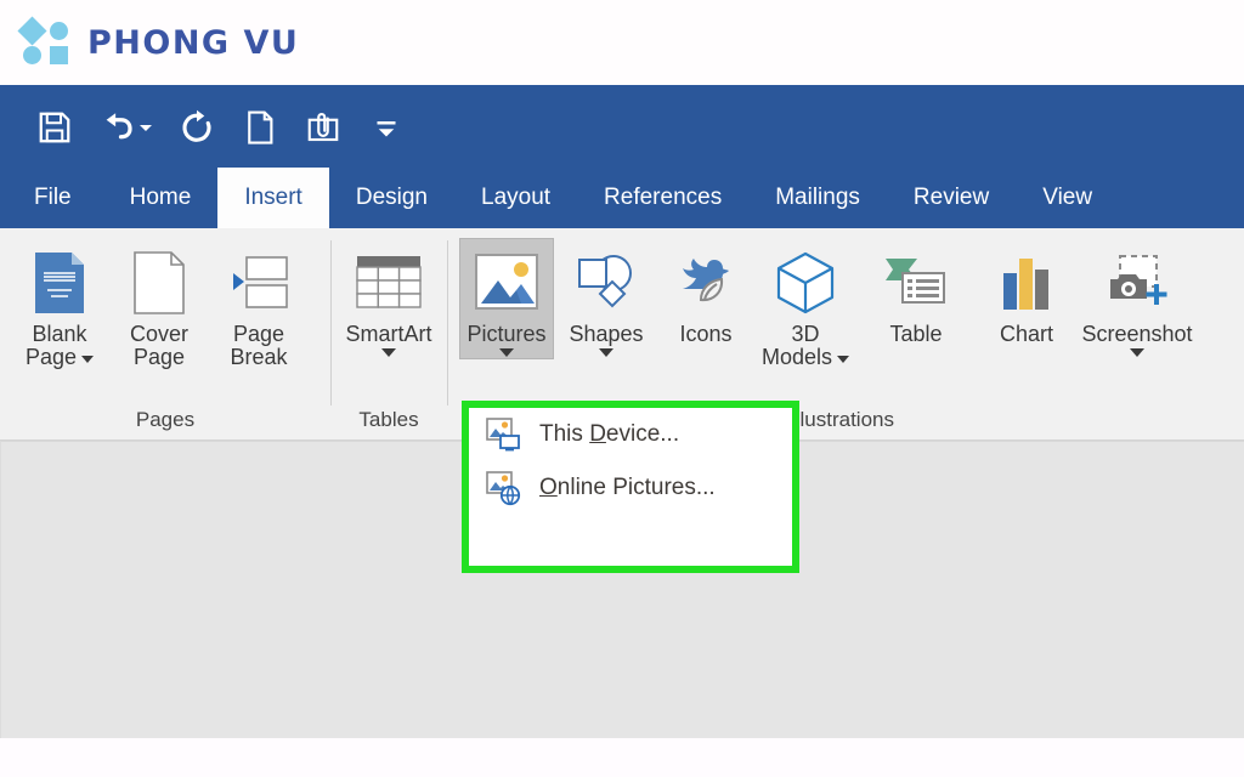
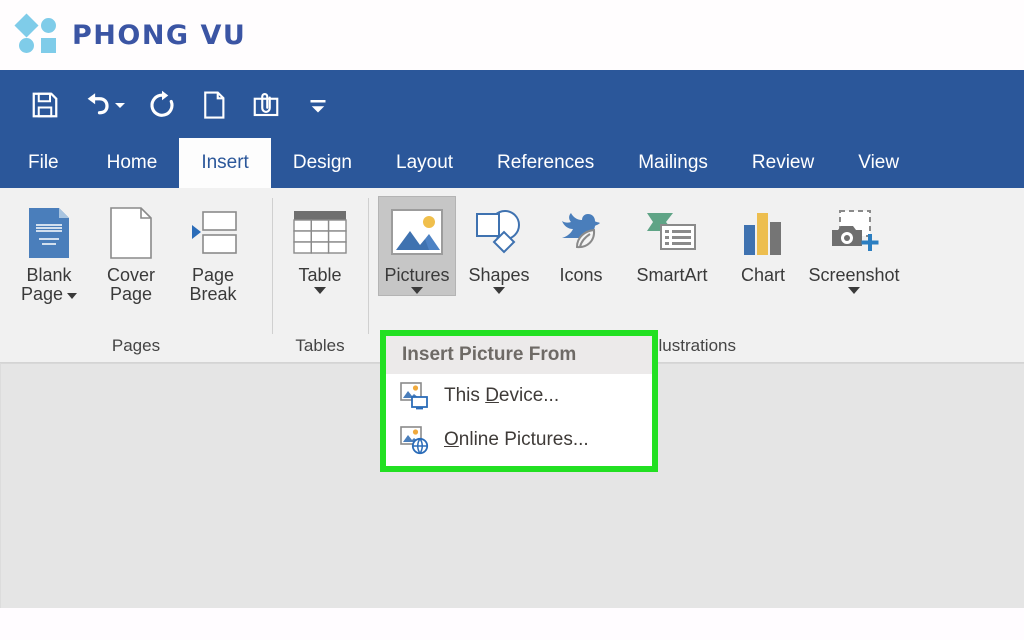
  PHONG VU
  File
  Home
  Insert
  Design
  Layout
  References
  Mailings
  Review
  View
  Blank
  Page
  Cover
  Page
  Page
  Break
  Pages
- SmartArt
+ Table
  Tables
  Pictures
  Shapes
  Icons
- 3D
- Models
- Table
+ SmartArt
  Chart
  Screenshot
  lustrations
+ Insert Picture From
  This Device...
  Online Pictures...
